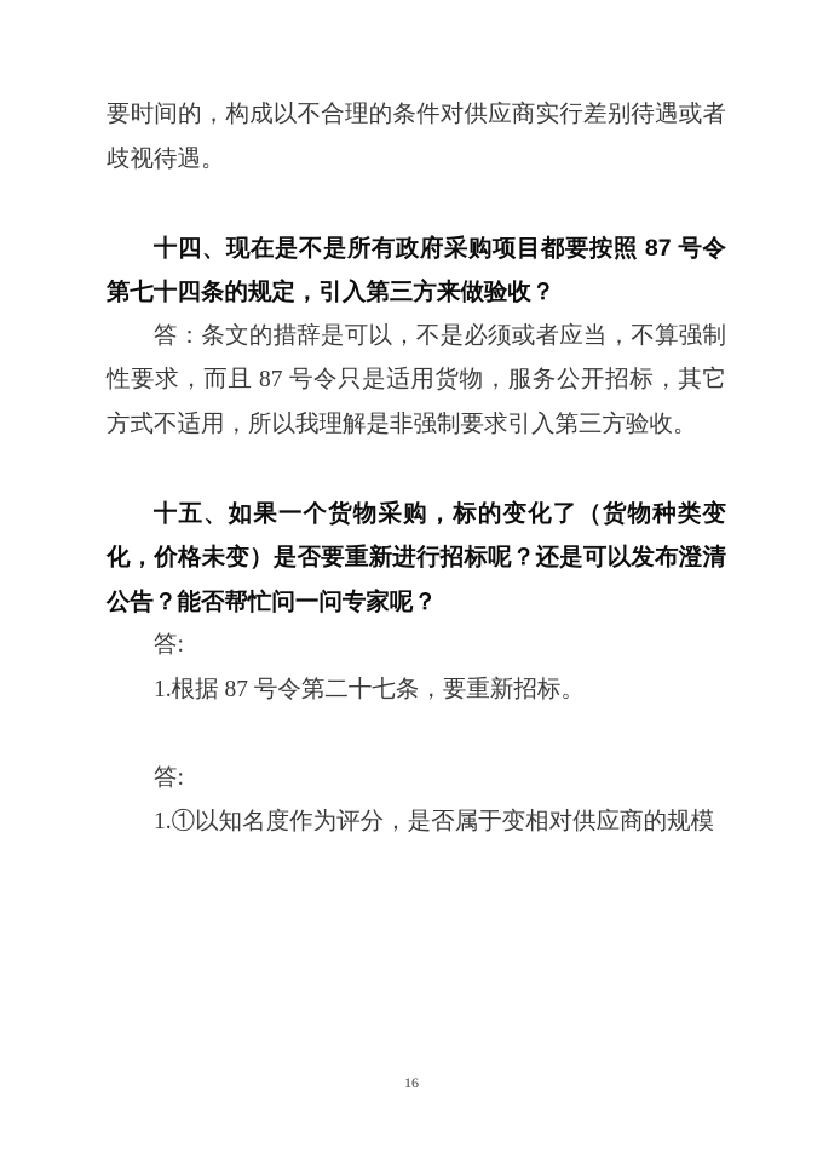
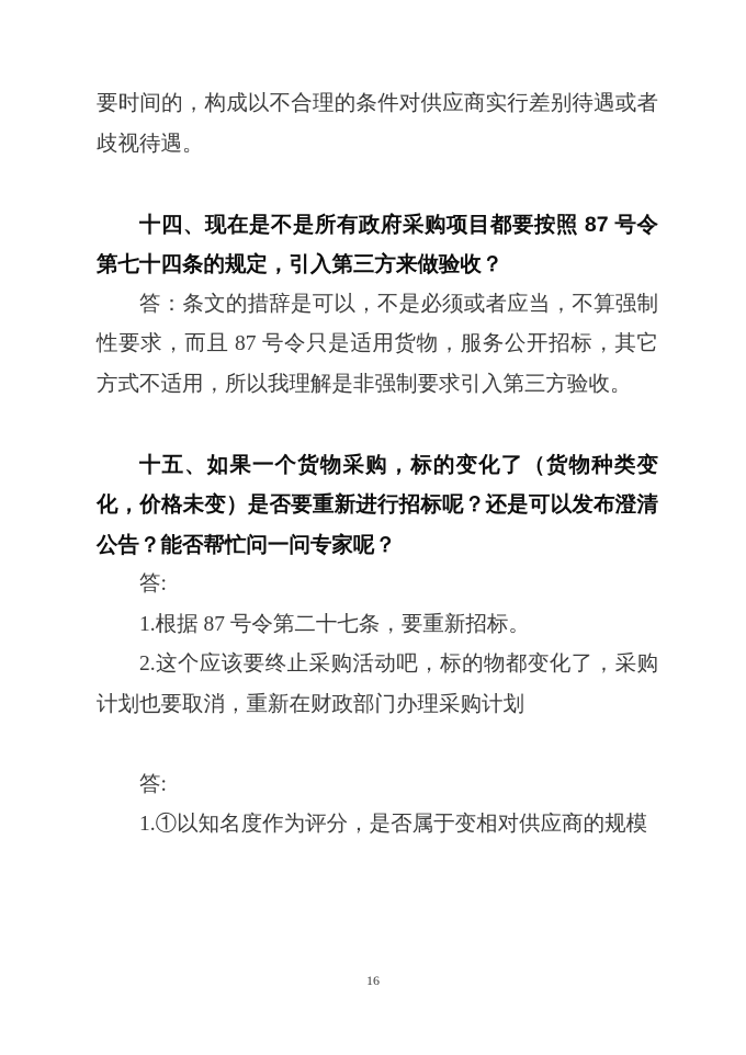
  要时间的，构成以不合理的条件对供应商实行差别待遇或者歧视待遇。
  十四、现在是不是所有政府采购项目都要按照 87 号令第七十四条的规定，引入第三方来做验收？
  答：条文的措辞是可以，不是必须或者应当，不算强制性要求，而且 87 号令只是适用货物，服务公开招标，其它方式不适用，所以我理解是非强制要求引入第三方验收。
  十五、如果一个货物采购，标的变化了（货物种类变化，价格未变）是否要重新进行招标呢？还是可以发布澄清公告？能否帮忙问一问专家呢？
  答:
  1.根据 87 号令第二十七条，要重新招标。
+ 2.这个应该要终止采购活动吧，标的物都变化了，采购计划也要取消，重新在财政部门办理采购计划
  答:
  1.①以知名度作为评分，是否属于变相对供应商的规模
  16
